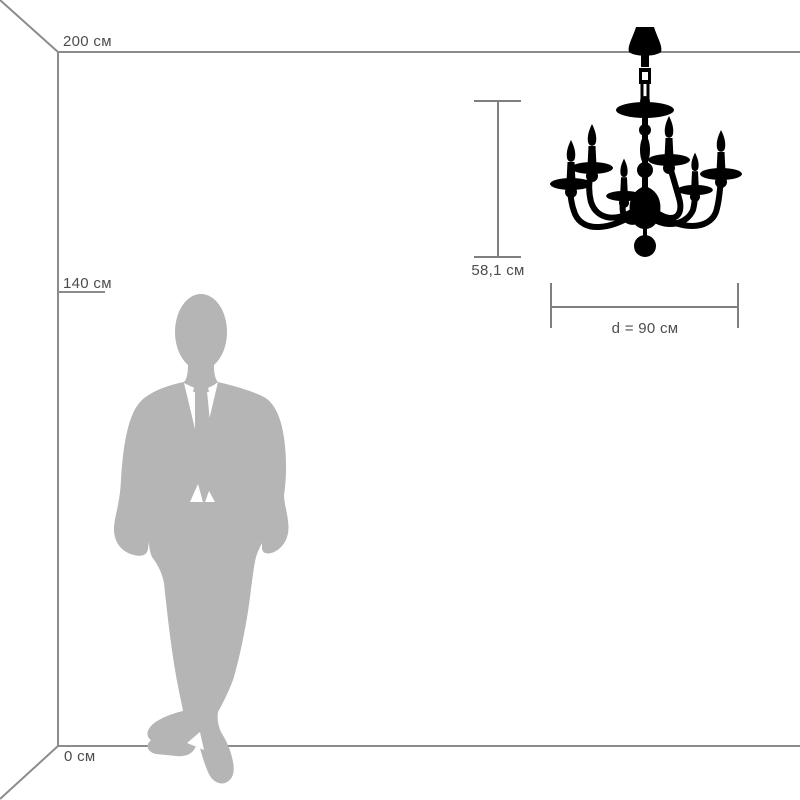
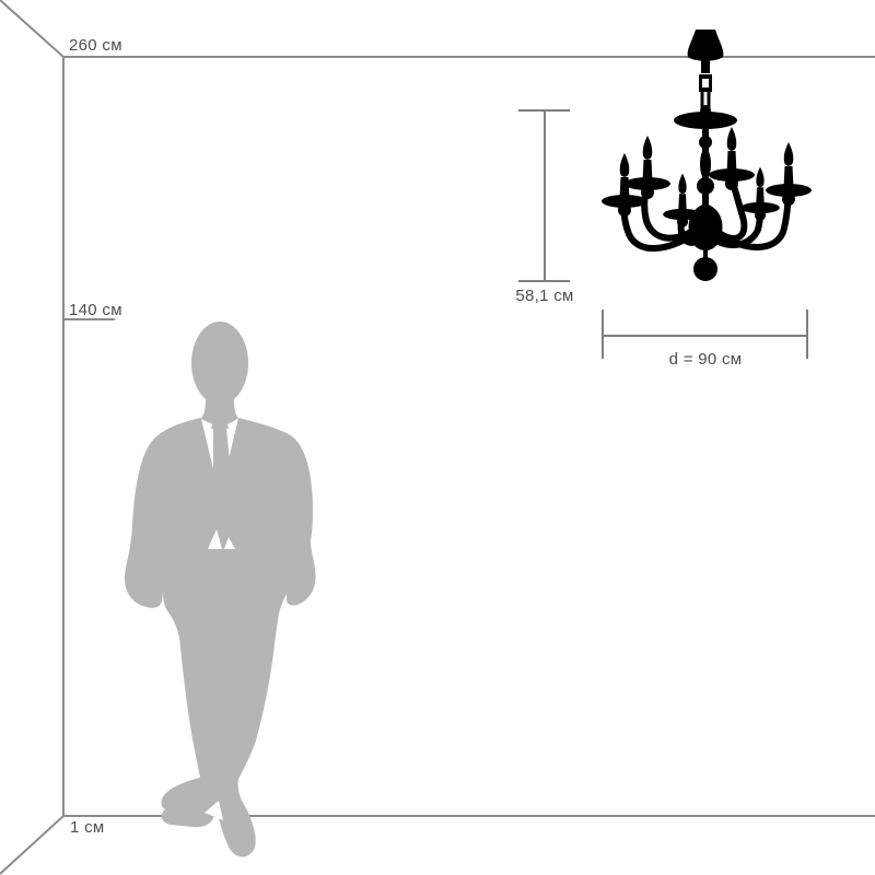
- 200 см
+ 260 см
  140 см
- 0 см
+ 1 см
  58,1 см
  d = 90 см
